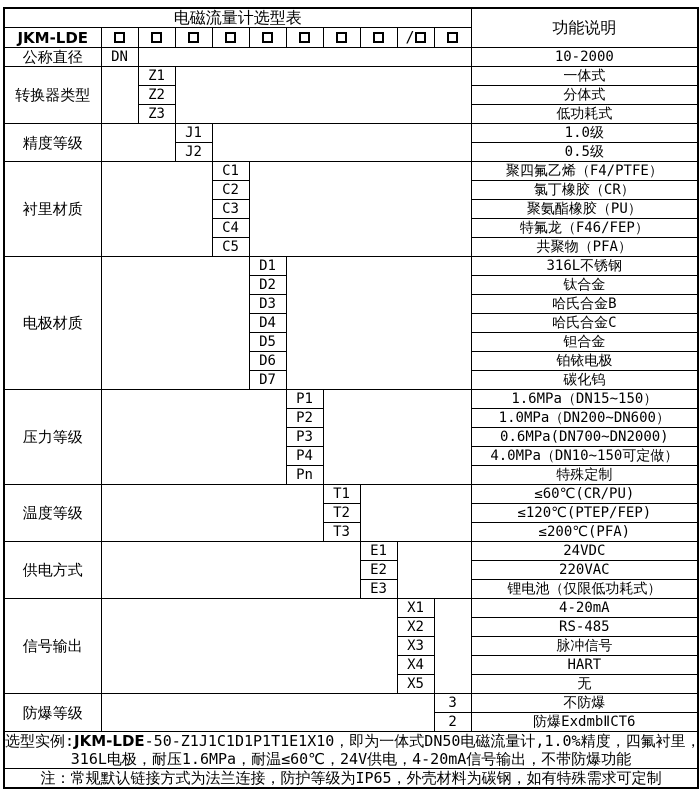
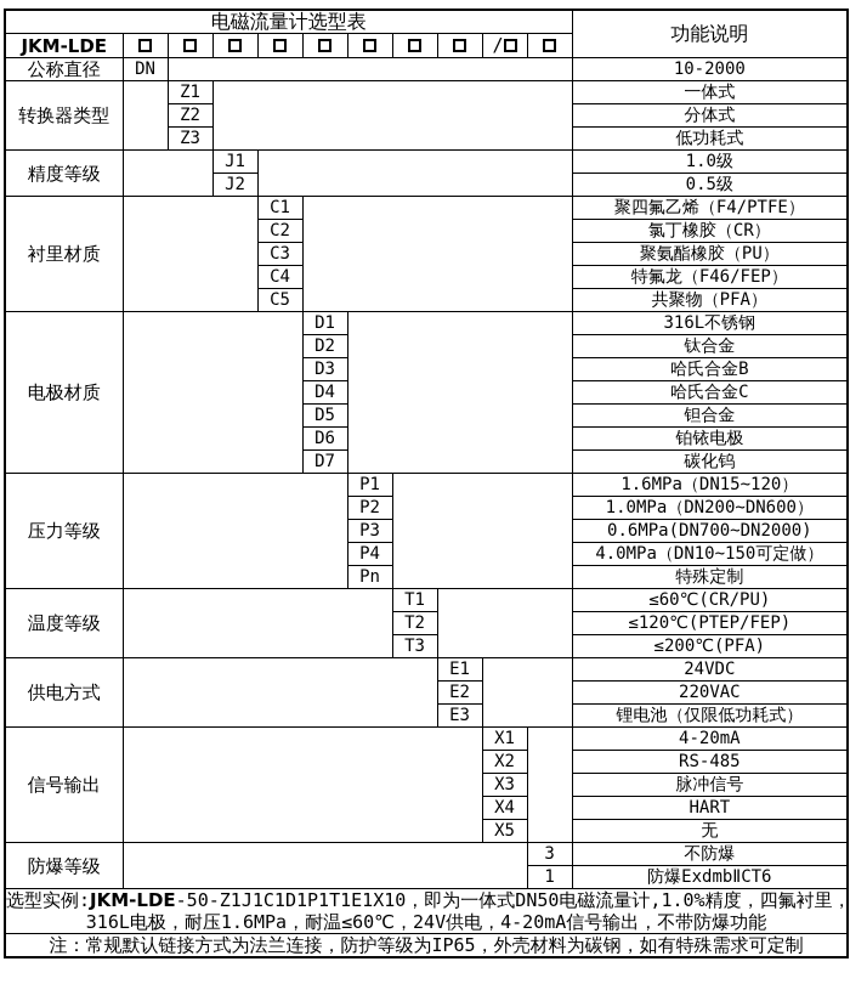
  电磁流量计选型表	功能说明
  JKM-LDE									/
  公称直径	DN		10-2000
  转换器类型		Z1		一体式
  Z2	分体式
  Z3	低功耗式
  精度等级		J1		1.0级
  J2	0.5级
  衬里材质		C1		聚四氟乙烯（F4/PTFE）
  C2	氯丁橡胶（CR）
  C3	聚氨酯橡胶（PU）
  C4	特氟龙（F46/FEP）
  C5	共聚物（PFA）
  电极材质		D1		316L不锈钢
  D2	钛合金
  D3	哈氏合金B
  D4	哈氏合金C
  D5	钽合金
  D6	铂铱电极
  D7	碳化钨
- 压力等级		P1		1.6MPa（DN15~150）
+ 压力等级		P1		1.6MPa（DN15~120）
  P2	1.0MPa（DN200~DN600）
  P3	0.6MPa(DN700~DN2000)
  P4	4.0MPa（DN10~150可定做）
  Pn	特殊定制
  温度等级		T1		≤60℃(CR/PU)
  T2	≤120℃(PTEP/FEP)
  T3	≤200℃(PFA)
  供电方式		E1		24VDC
  E2	220VAC
  E3	锂电池（仅限低功耗式）
  信号输出		X1		4-20mA
  X2	RS-485
  X3	脉冲信号
  X4	HART
  X5	无
  防爆等级		3	不防爆
- 2	防爆ExdmbⅡCT6
+ 1	防爆ExdmbⅡCT6
  选型实例:JKM-LDE-50-Z1J1C1D1P1T1E1X10，即为一体式DN50电磁流量计,1.0%精度，四氟衬里， 316L电极，耐压1.6MPa，耐温≤60℃，24V供电，4-20mA信号输出，不带防爆功能
  注：常规默认链接方式为法兰连接，防护等级为IP65，外壳材料为碳钢，如有特殊需求可定制
